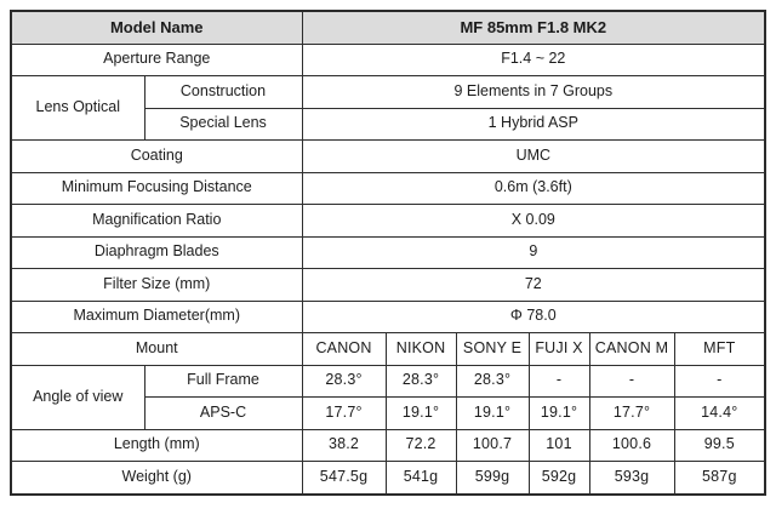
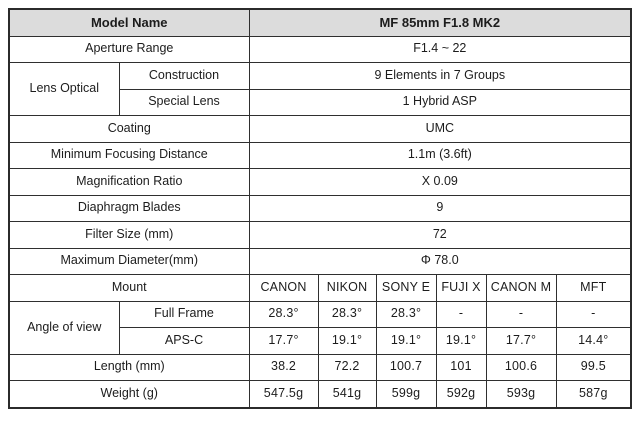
  Model Name	MF 85mm F1.8 MK2
  Aperture Range	F1.4 ~ 22
  Lens Optical	Construction	9 Elements in 7 Groups
  Special Lens	1 Hybrid ASP
  Coating	UMC
- Minimum Focusing Distance	0.6m (3.6ft)
+ Minimum Focusing Distance	1.1m (3.6ft)
  Magnification Ratio	X 0.09
  Diaphragm Blades	9
  Filter Size (mm)	72
  Maximum Diameter(mm)	Φ 78.0
  Mount	CANON	NIKON	SONY E	FUJI X	CANON M	MFT
  Angle of view	Full Frame	28.3°	28.3°	28.3°	-	-	-
  APS-C	17.7°	19.1°	19.1°	19.1°	17.7°	14.4°
  Length (mm)	38.2	72.2	100.7	101	100.6	99.5
  Weight (g)	547.5g	541g	599g	592g	593g	587g
